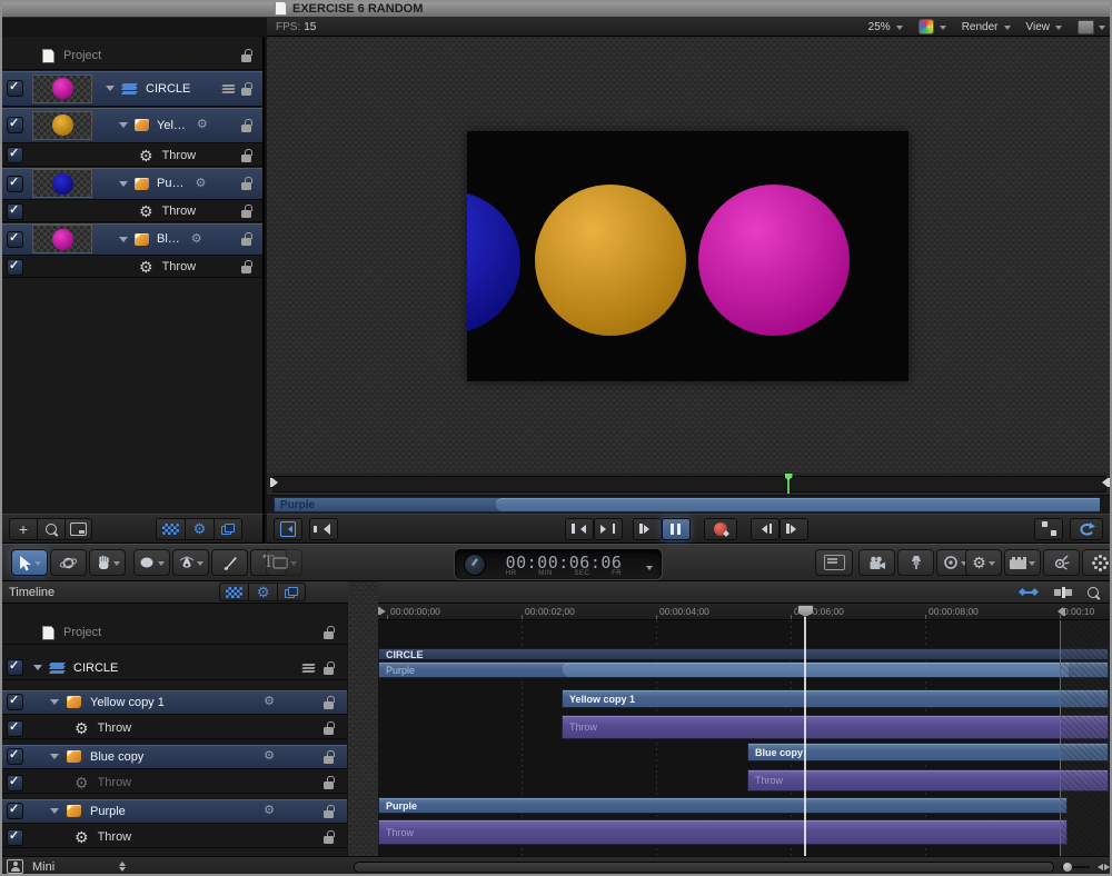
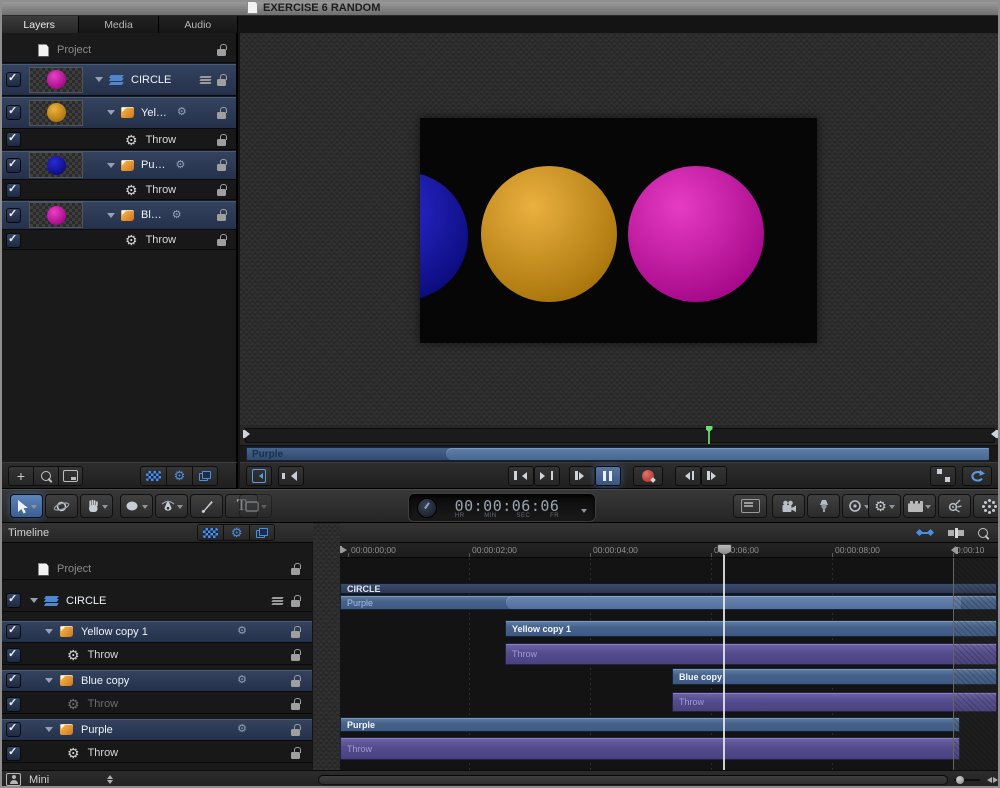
  EXERCISE 6 RANDOM
+ Layers
+ Media
+ Audio
  Project
  CIRCLE
  Yel…
  ⚙
  ⚙
  Throw
  Pu…
  ⚙
  ⚙
  Throw
  Bl…
  ⚙
  ⚙
  Throw
  +
  ⚙
- FPS:
- 15
- 25%
- Render
- View
  Purple
  T
  00:00:06:06
  ⚙
  Timeline
  ⚙
  Project
  CIRCLE
  Yellow copy 1
  ⚙
  ⚙
  Throw
  Blue copy
  ⚙
  ⚙
  Throw
  Purple
  ⚙
  ⚙
  Throw
  00:00:00;00
  00:00:02;00
  00:00:04;00
  00:06;00
  00:00:08;00
  0:00:10
  CIRCLE
  Purple
  Yellow copy 1
  Throw
  Blue copy
  Throw
  Purple
  Throw
  Mini
